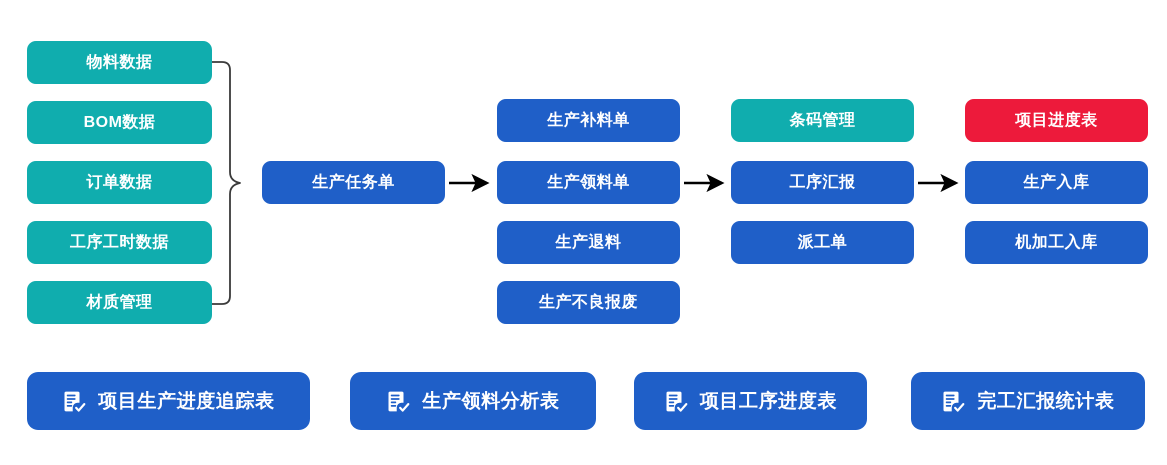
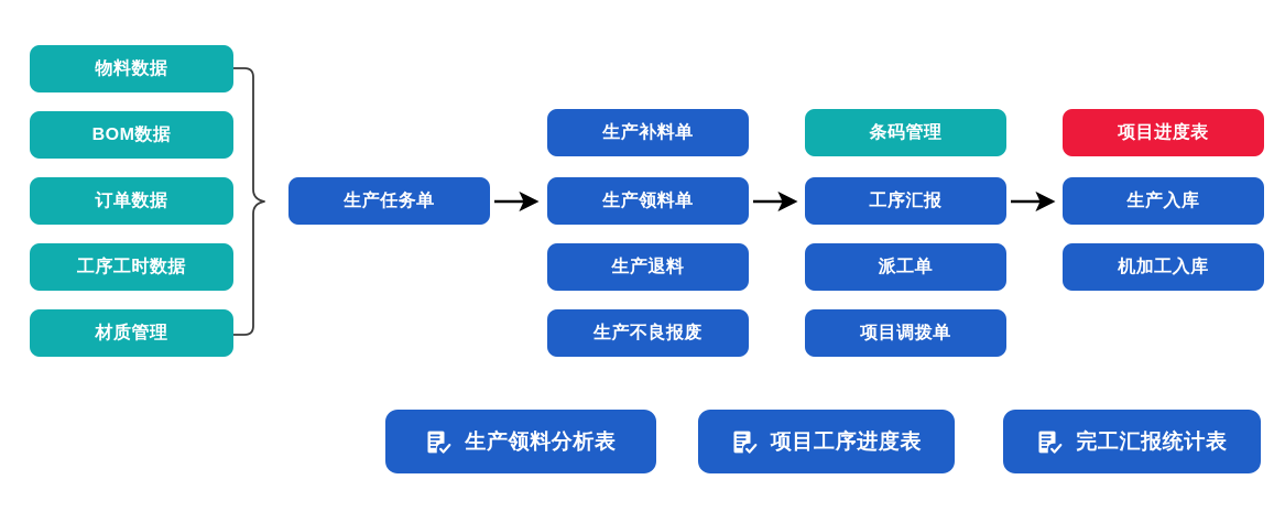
  物料数据
  BOM数据
  订单数据
  工序工时数据
  材质管理
  生产任务单
  生产补料单
  生产领料单
  生产退料
  生产不良报废
  条码管理
  工序汇报
  派工单
+ 项目调拨单
  项目进度表
  生产入库
  机加工入库
- 项目生产进度追踪表
  生产领料分析表
  项目工序进度表
  完工汇报统计表
